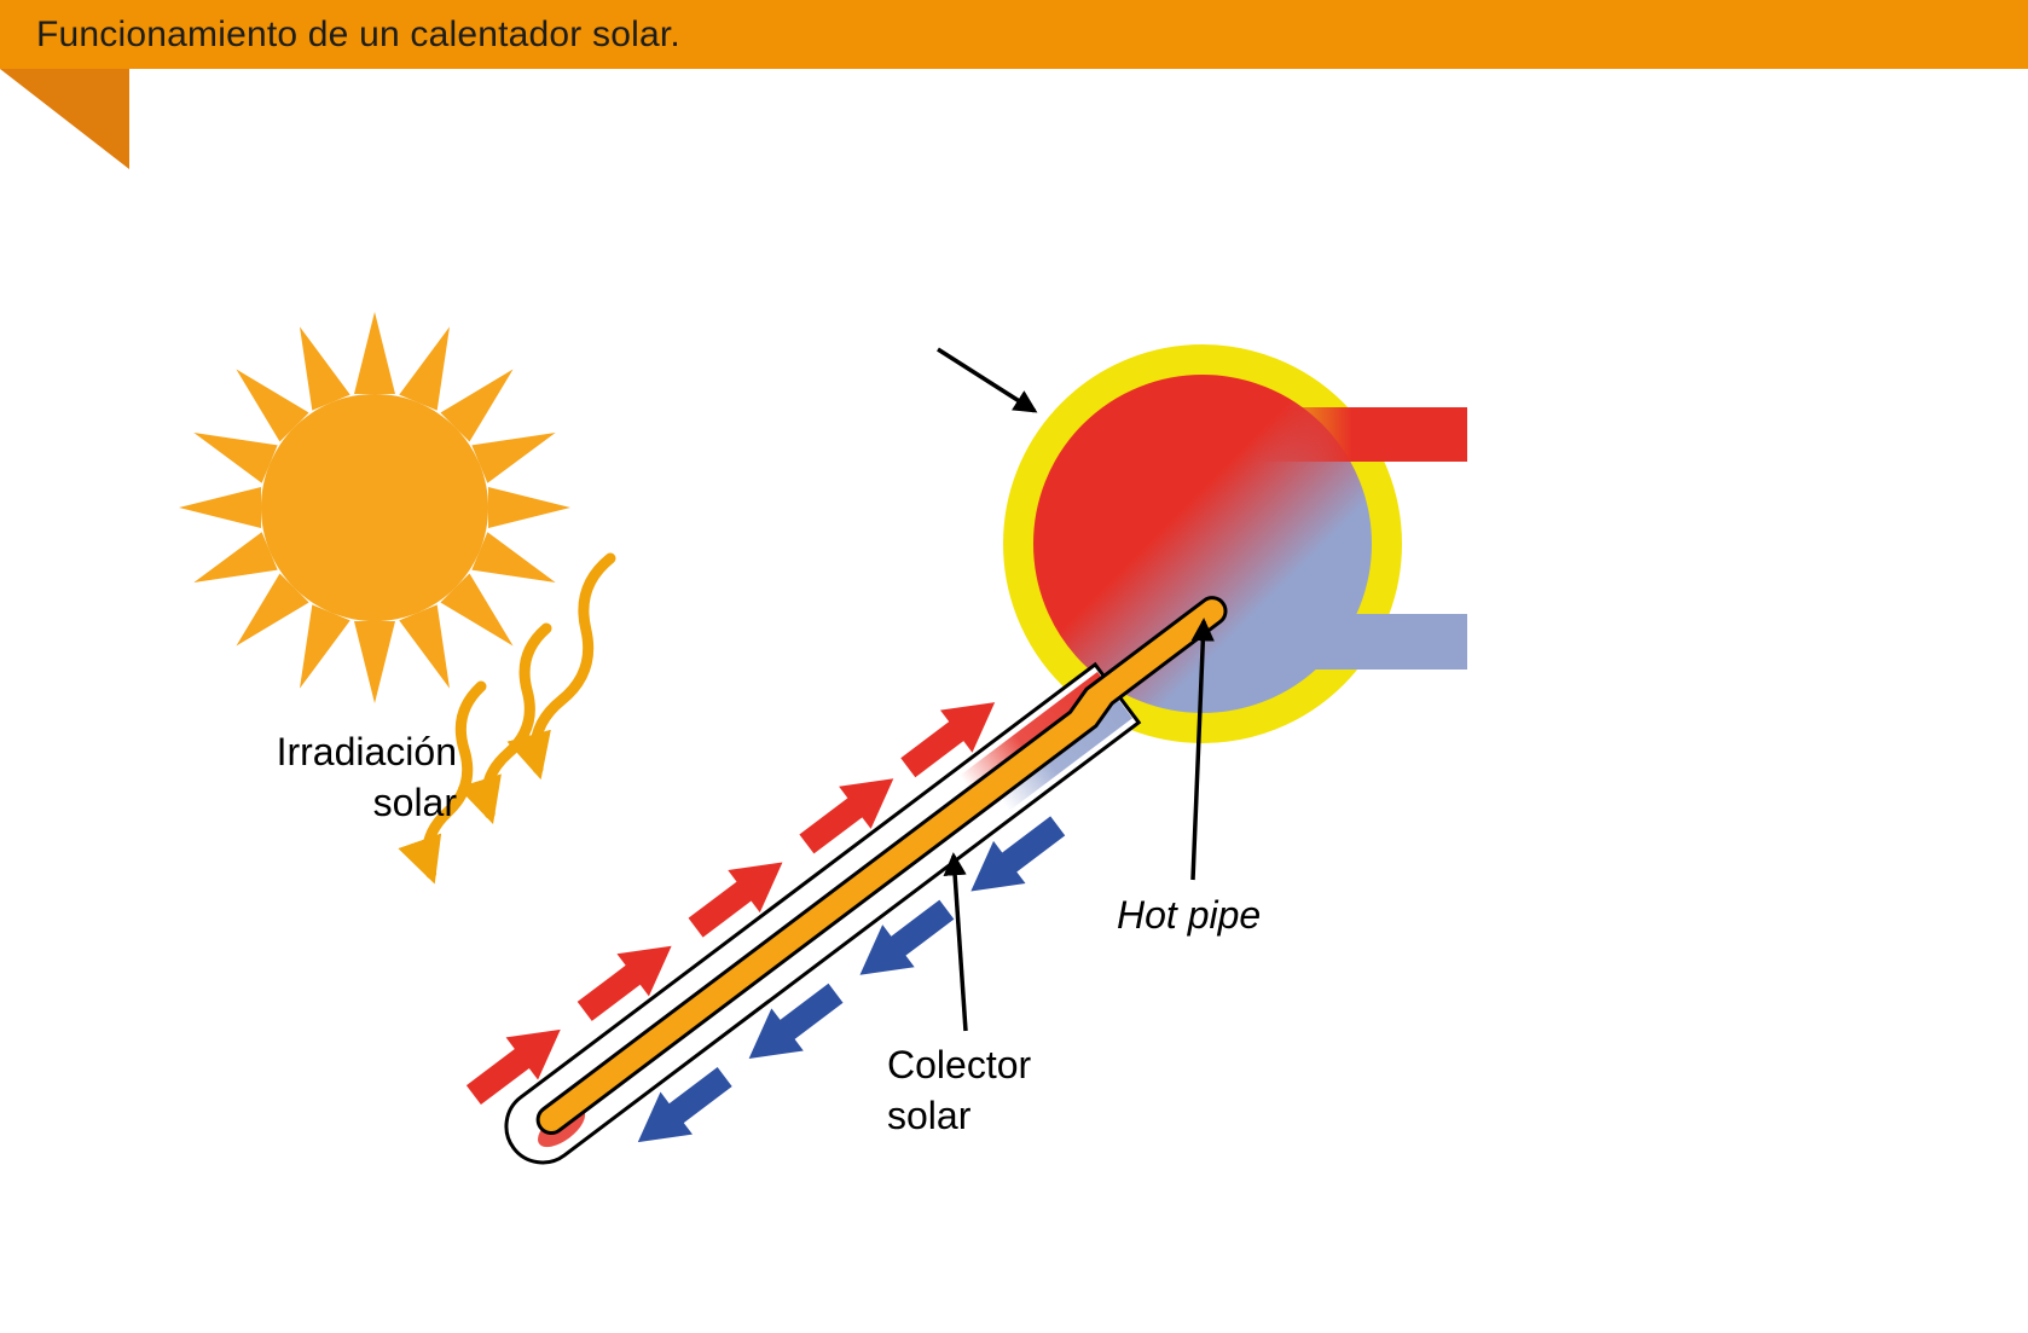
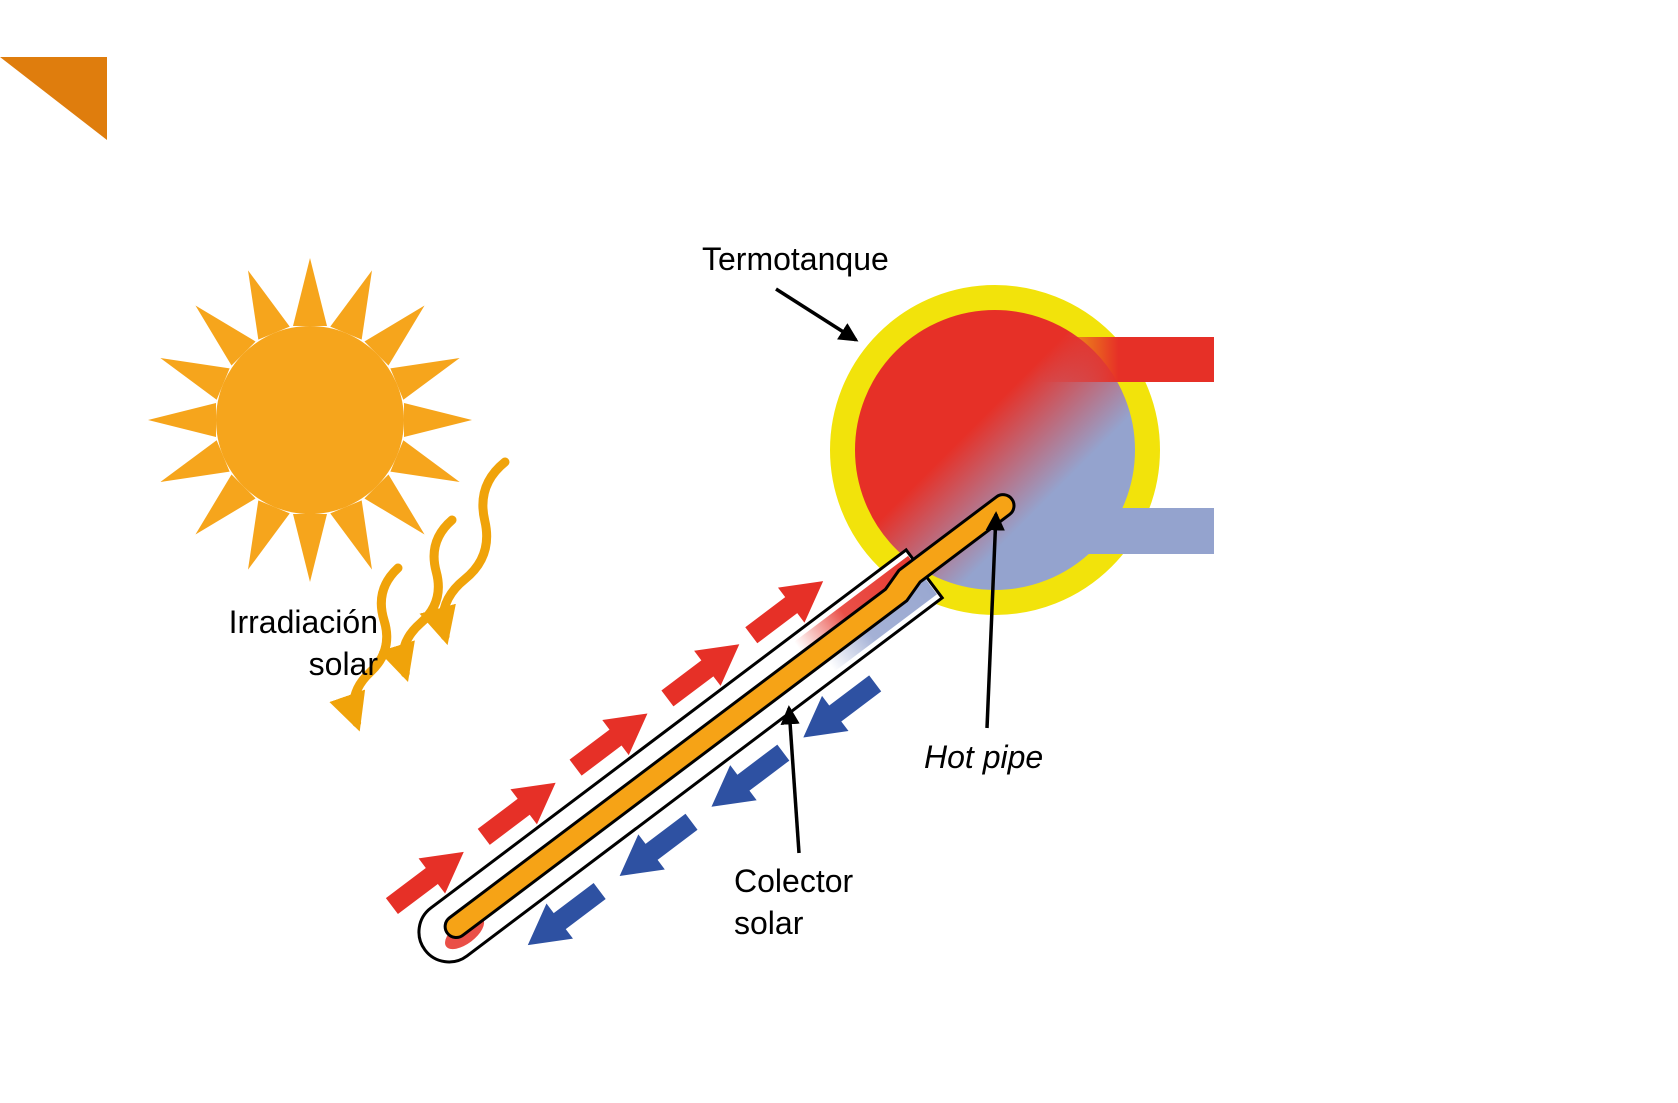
- Funcionamiento de un calentador solar.
  Irradiación
  solar
+ Termotanque
  Hot pipe
  Colector
  solar
